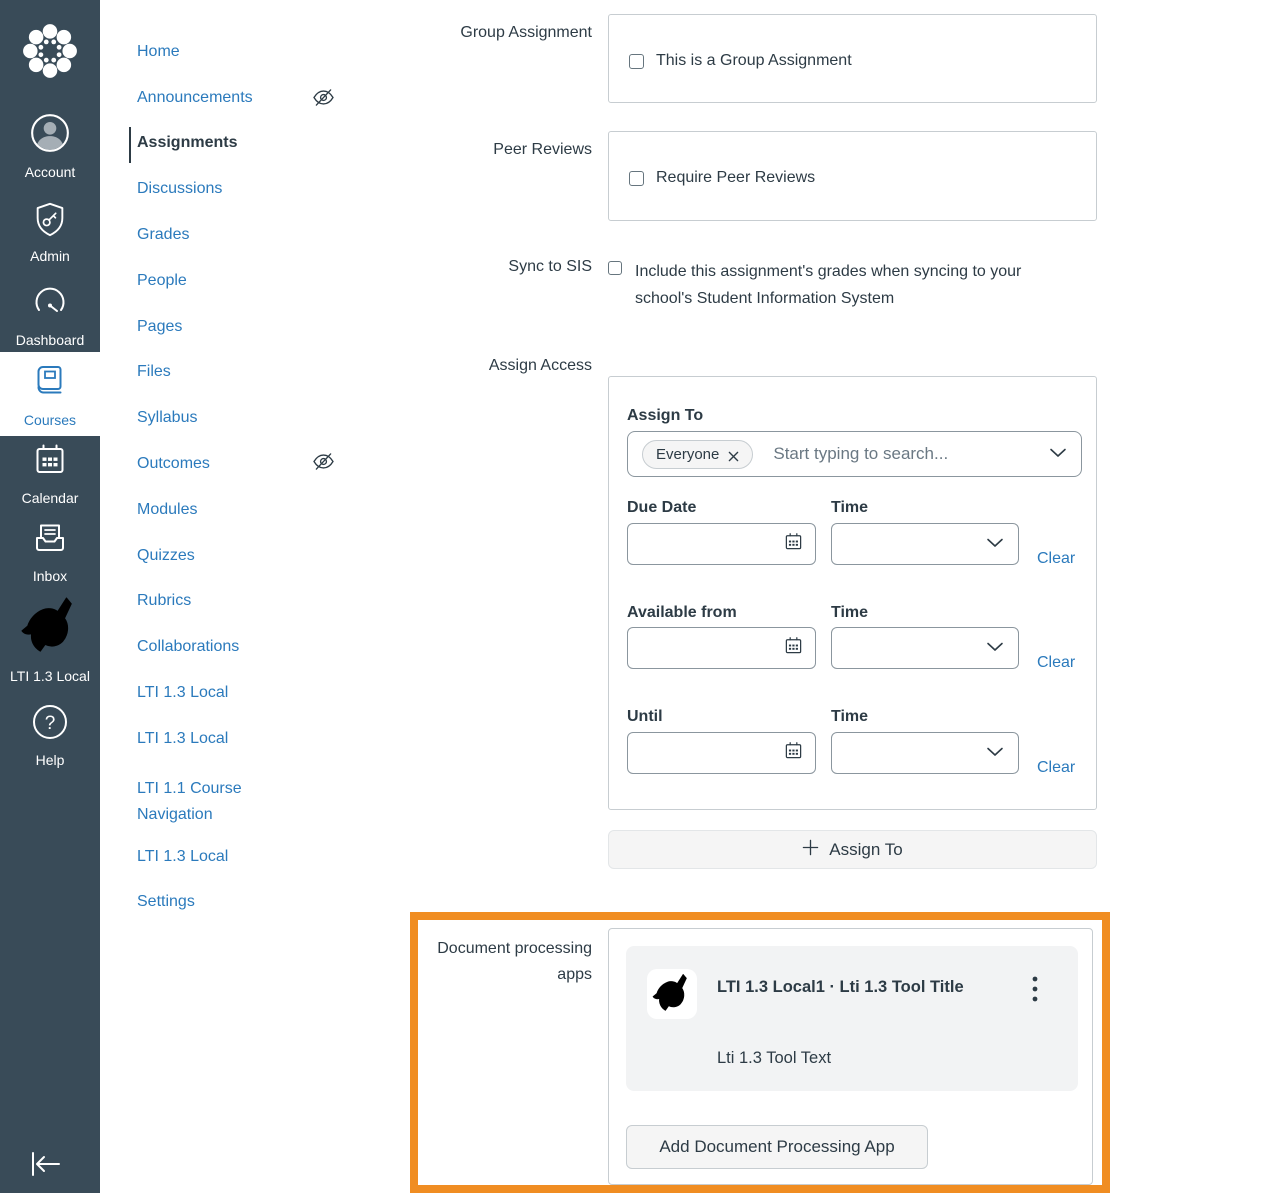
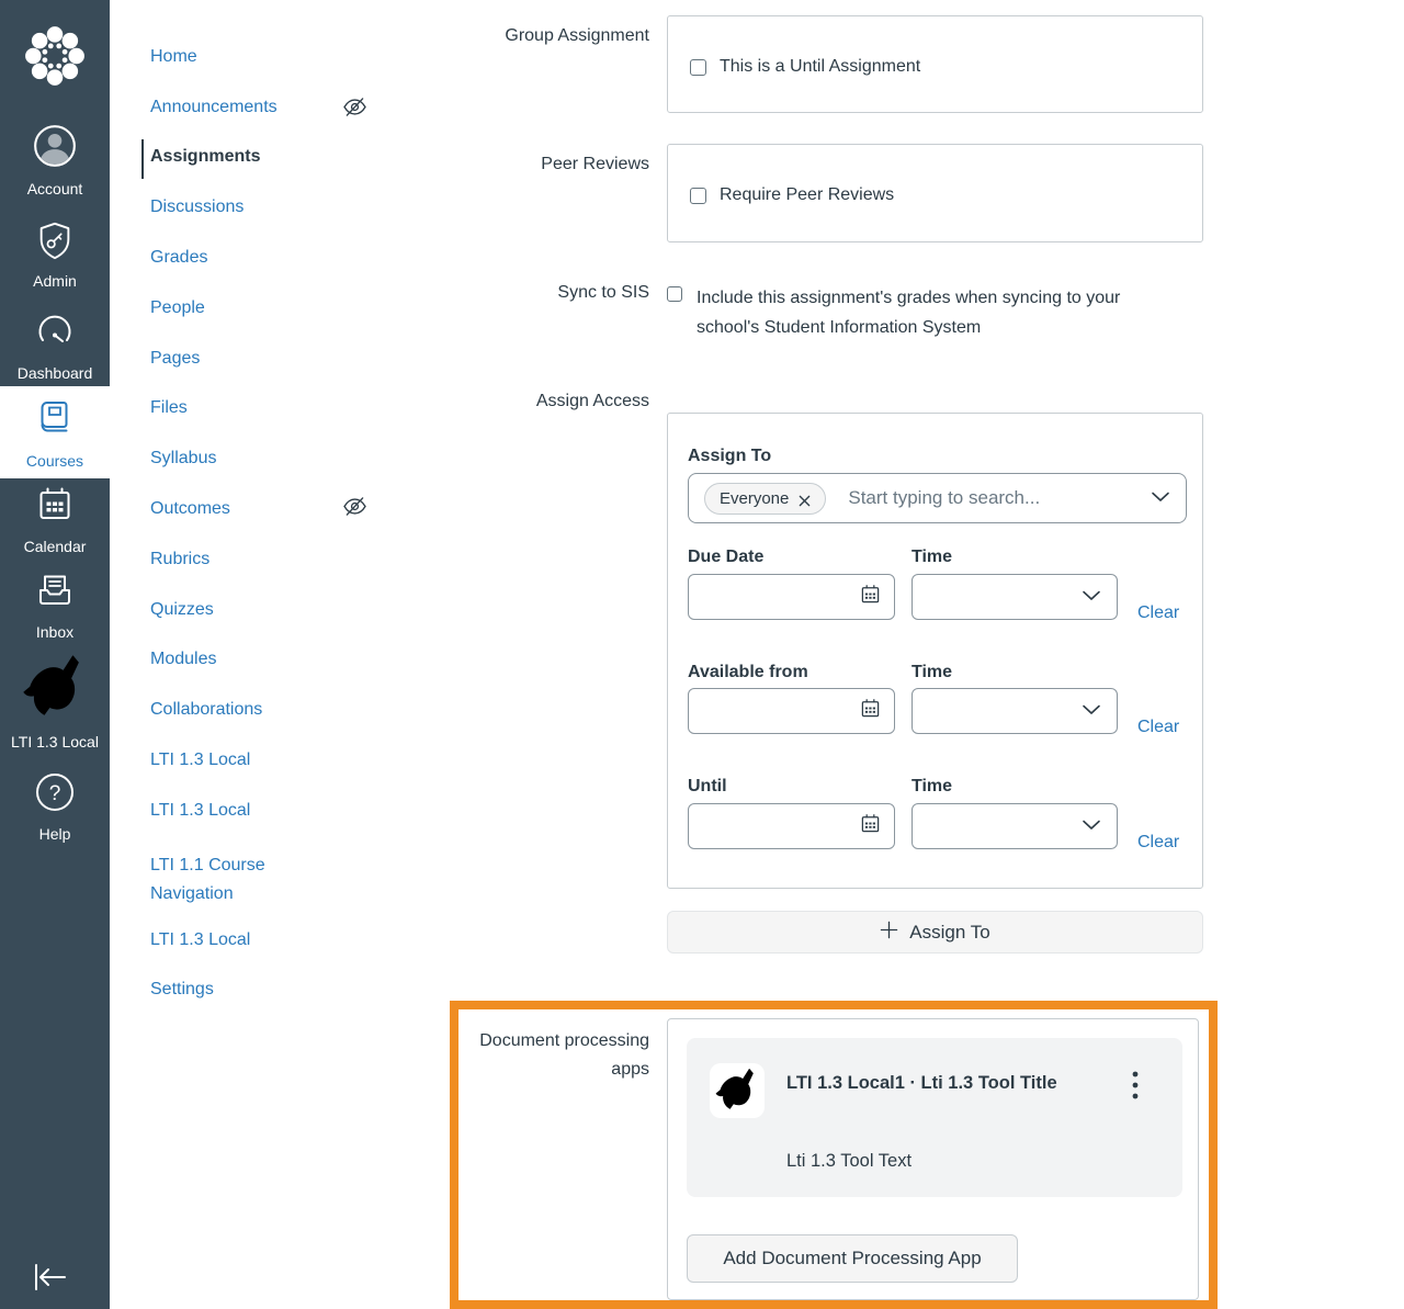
  Account
  Admin
  Dashboard
  Courses
  Calendar
  Inbox
  LTI 1.3 Local
  ?
  Help
  Home
  Announcements
  Assignments
  Discussions
  Grades
  People
  Pages
  Files
  Syllabus
  Outcomes
- Modules
+ Rubrics
  Quizzes
- Rubrics
+ Modules
  Collaborations
  LTI 1.3 Local
  LTI 1.3 Local
  LTI 1.1 Course Navigation
  LTI 1.3 Local
  Settings
  Group Assignment
- This is a Group Assignment
+ This is a Until Assignment
  Peer Reviews
  Require Peer Reviews
  Sync to SIS
  Include this assignment's grades when syncing to your school's Student Information System
  Assign Access
  Assign To
  Everyone
  Start typing to search...
  Due Date
  Time
  Clear
  Available from
  Time
  Clear
  Until
  Time
  Clear
  Assign To
  Document processing apps
  LTI 1.3 Local1 · Lti 1.3 Tool Title
  Lti 1.3 Tool Text
  Add Document Processing App
